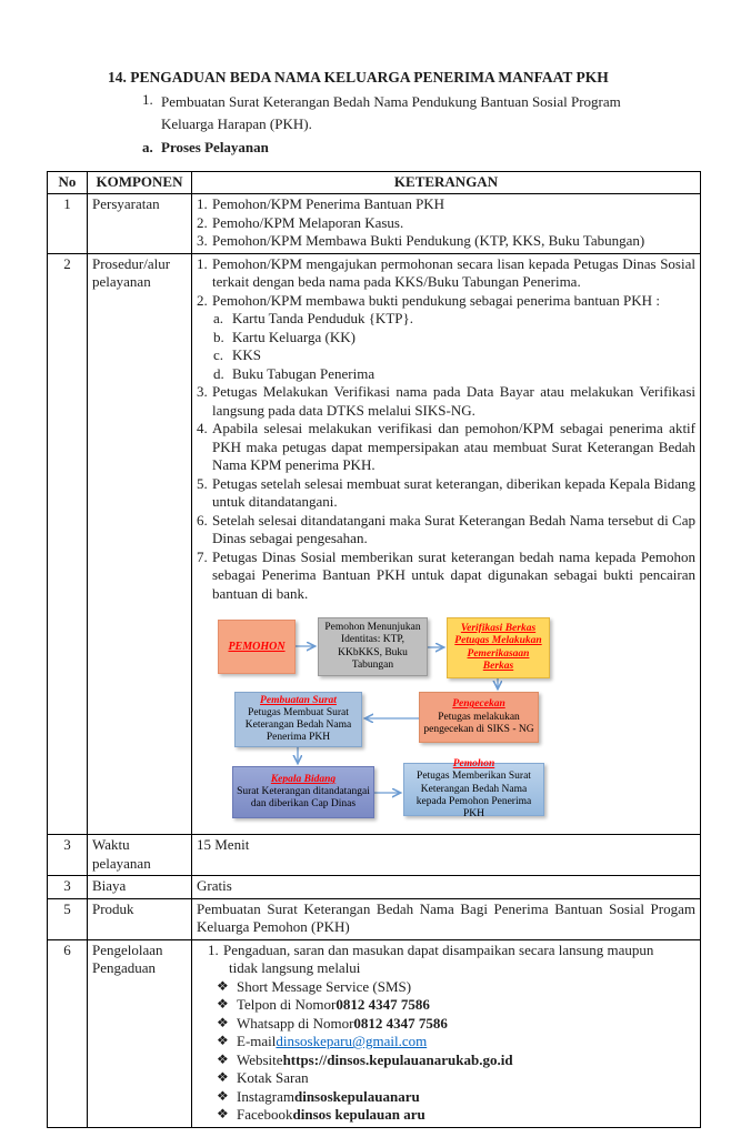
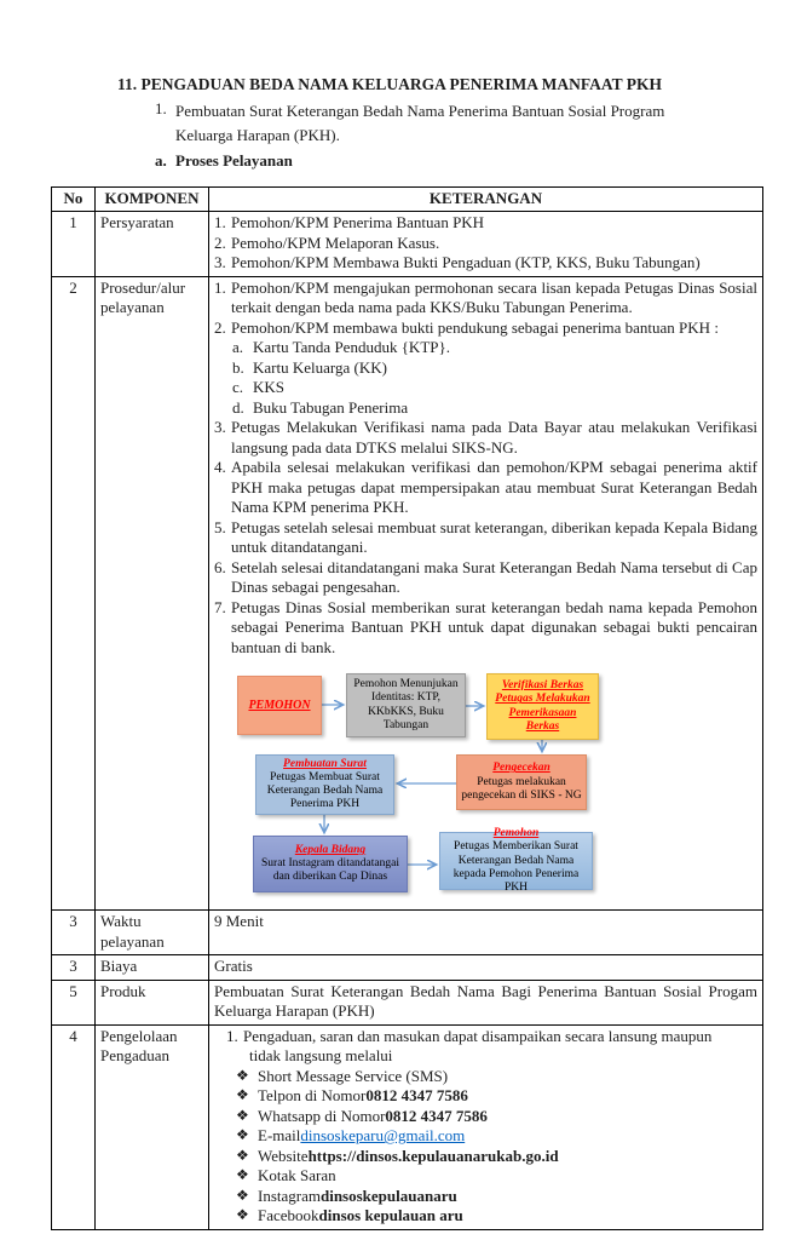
- 14. PENGADUAN BEDA NAMA KELUARGA PENERIMA MANFAAT PKH
+ 11. PENGADUAN BEDA NAMA KELUARGA PENERIMA MANFAAT PKH
  1.
- Pembuatan Surat Keterangan Bedah Nama Pendukung Bantuan Sosial Program Keluarga Harapan (PKH).
+ Pembuatan Surat Keterangan Bedah Nama Penerima Bantuan Sosial Program Keluarga Harapan (PKH).
  a.
  Proses Pelayanan
  No	KOMPONEN	KETERANGAN
- 1	Persyaratan	1. Pemohon/KPM Penerima Bantuan PKH 2. Pemoho/KPM Melaporan Kasus. 3. Pemohon/KPM Membawa Bukti Pendukung (KTP, KKS, Buku Tabungan)
+ 1	Persyaratan	1. Pemohon/KPM Penerima Bantuan PKH 2. Pemoho/KPM Melaporan Kasus. 3. Pemohon/KPM Membawa Bukti Pengaduan (KTP, KKS, Buku Tabungan)
- 2	Prosedur/alur pelayanan	1. Pemohon/KPM mengajukan permohonan secara lisan kepada Petugas Dinas Sosial terkait dengan beda nama pada KKS/Buku Tabungan Penerima. 2. Pemohon/KPM membawa bukti pendukung sebagai penerima bantuan PKH : a. Kartu Tanda Penduduk {KTP}. b. Kartu Keluarga (KK) c. KKS d. Buku Tabugan Penerima 3. Petugas Melakukan Verifikasi nama pada Data Bayar atau melakukan Verifikasi langsung pada data DTKS melalui SIKS-NG. 4. Apabila selesai melakukan verifikasi dan pemohon/KPM sebagai penerima aktif PKH maka petugas dapat mempersipakan atau membuat Surat Keterangan Bedah Nama KPM penerima PKH. 5. Petugas setelah selesai membuat surat keterangan, diberikan kepada Kepala Bidang untuk ditandatangani. 6. Setelah selesai ditandatangani maka Surat Keterangan Bedah Nama tersebut di Cap Dinas sebagai pengesahan. 7. Petugas Dinas Sosial memberikan surat keterangan bedah nama kepada Pemohon sebagai Penerima Bantuan PKH untuk dapat digunakan sebagai bukti pencairan bantuan di bank. PEMOHON Pemohon Menunjukan Identitas: KTP, KKbKKS, Buku Tabungan Verifikasi Berkas Petugas Melakukan Pemerikasaan Berkas Pembuatan Surat Petugas Membuat Surat Keterangan Bedah Nama Penerima PKH Pengecekan Petugas melakukan pengecekan di SIKS - NG Kepala Bidang Surat Keterangan ditandatangai dan diberikan Cap Dinas Pemohon Petugas Memberikan Surat Keterangan Bedah Nama kepada Pemohon Penerima PKH
+ 2	Prosedur/alur pelayanan	1. Pemohon/KPM mengajukan permohonan secara lisan kepada Petugas Dinas Sosial terkait dengan beda nama pada KKS/Buku Tabungan Penerima. 2. Pemohon/KPM membawa bukti pendukung sebagai penerima bantuan PKH : a. Kartu Tanda Penduduk {KTP}. b. Kartu Keluarga (KK) c. KKS d. Buku Tabugan Penerima 3. Petugas Melakukan Verifikasi nama pada Data Bayar atau melakukan Verifikasi langsung pada data DTKS melalui SIKS-NG. 4. Apabila selesai melakukan verifikasi dan pemohon/KPM sebagai penerima aktif PKH maka petugas dapat mempersipakan atau membuat Surat Keterangan Bedah Nama KPM penerima PKH. 5. Petugas setelah selesai membuat surat keterangan, diberikan kepada Kepala Bidang untuk ditandatangani. 6. Setelah selesai ditandatangani maka Surat Keterangan Bedah Nama tersebut di Cap Dinas sebagai pengesahan. 7. Petugas Dinas Sosial memberikan surat keterangan bedah nama kepada Pemohon sebagai Penerima Bantuan PKH untuk dapat digunakan sebagai bukti pencairan bantuan di bank. PEMOHON Pemohon Menunjukan Identitas: KTP, KKbKKS, Buku Tabungan Verifikasi Berkas Petugas Melakukan Pemerikasaan Berkas Pembuatan Surat Petugas Membuat Surat Keterangan Bedah Nama Penerima PKH Pengecekan Petugas melakukan pengecekan di SIKS - NG Kepala Bidang Surat Instagram ditandatangai dan diberikan Cap Dinas Pemohon Petugas Memberikan Surat Keterangan Bedah Nama kepada Pemohon Penerima PKH
- 3	Waktu pelayanan	15 Menit
+ 3	Waktu pelayanan	9 Menit
  3	Biaya	Gratis
- 5	Produk	Pembuatan Surat Keterangan Bedah Nama Bagi Penerima Bantuan Sosial Progam Keluarga Pemohon (PKH)
+ 5	Produk	Pembuatan Surat Keterangan Bedah Nama Bagi Penerima Bantuan Sosial Progam Keluarga Harapan (PKH)
- 6	Pengelolaan Pengaduan	1. Pengaduan, saran dan masukan dapat disampaikan secara lansung maupuntidak langsung melalui ❖ Short Message Service (SMS) ❖ Telpon di Nomor 0812 4347 7586 ❖ Whatsapp di Nomor 0812 4347 7586 ❖ E-mail dinsoskeparu@gmail.com ❖ Website https://dinsos.kepulauanarukab.go.id ❖ Kotak Saran ❖ Instagram dinsoskepulauanaru ❖ Facebook dinsos kepulauan aru
+ 4	Pengelolaan Pengaduan	1. Pengaduan, saran dan masukan dapat disampaikan secara lansung maupuntidak langsung melalui ❖ Short Message Service (SMS) ❖ Telpon di Nomor 0812 4347 7586 ❖ Whatsapp di Nomor 0812 4347 7586 ❖ E-mail dinsoskeparu@gmail.com ❖ Website https://dinsos.kepulauanarukab.go.id ❖ Kotak Saran ❖ Instagram dinsoskepulauanaru ❖ Facebook dinsos kepulauan aru
